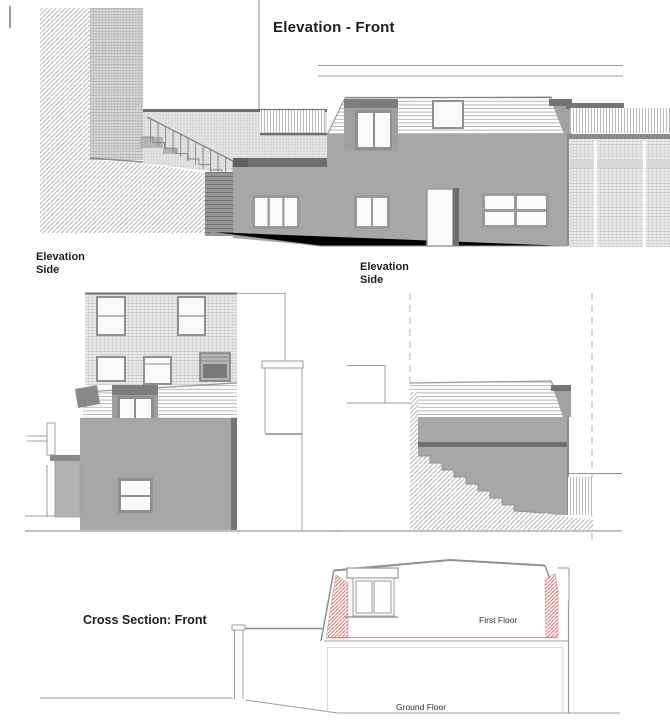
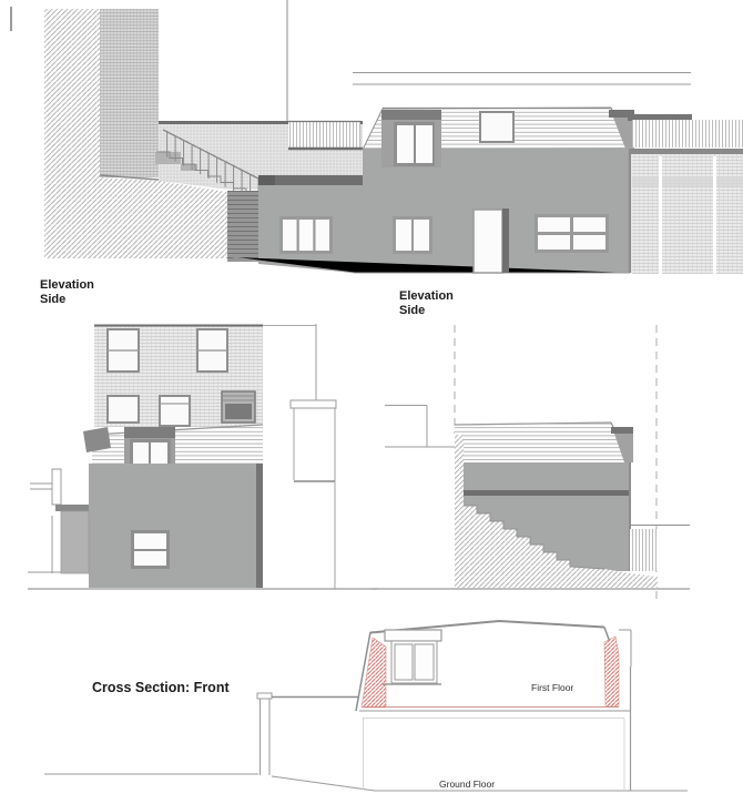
- Elevation - Front
  Elevation
  Side
  Elevation
  Side
  Cross Section: Front
  First Floor
  Ground Floor
